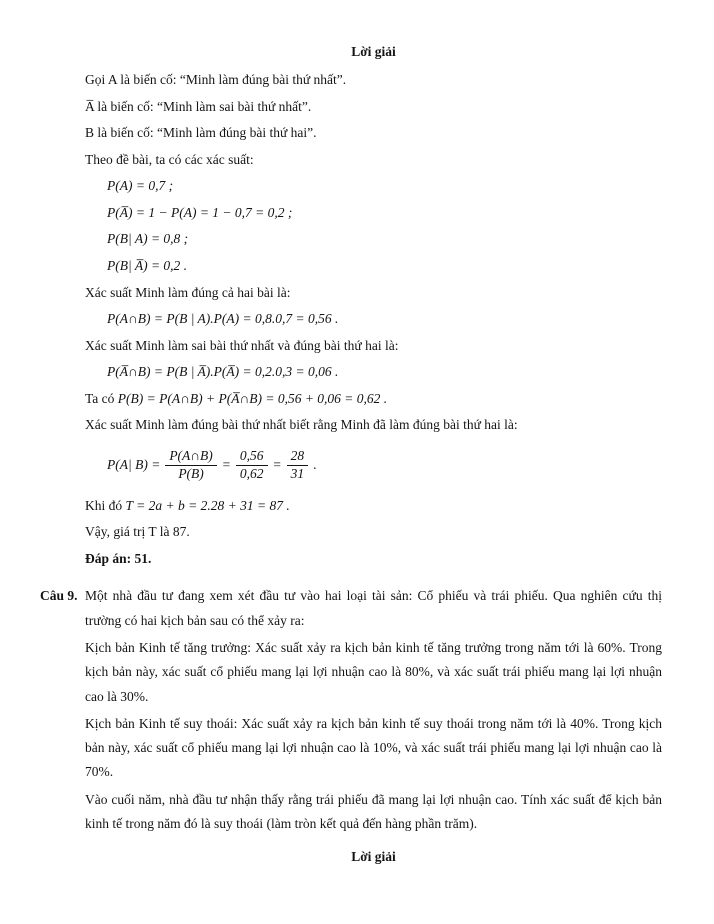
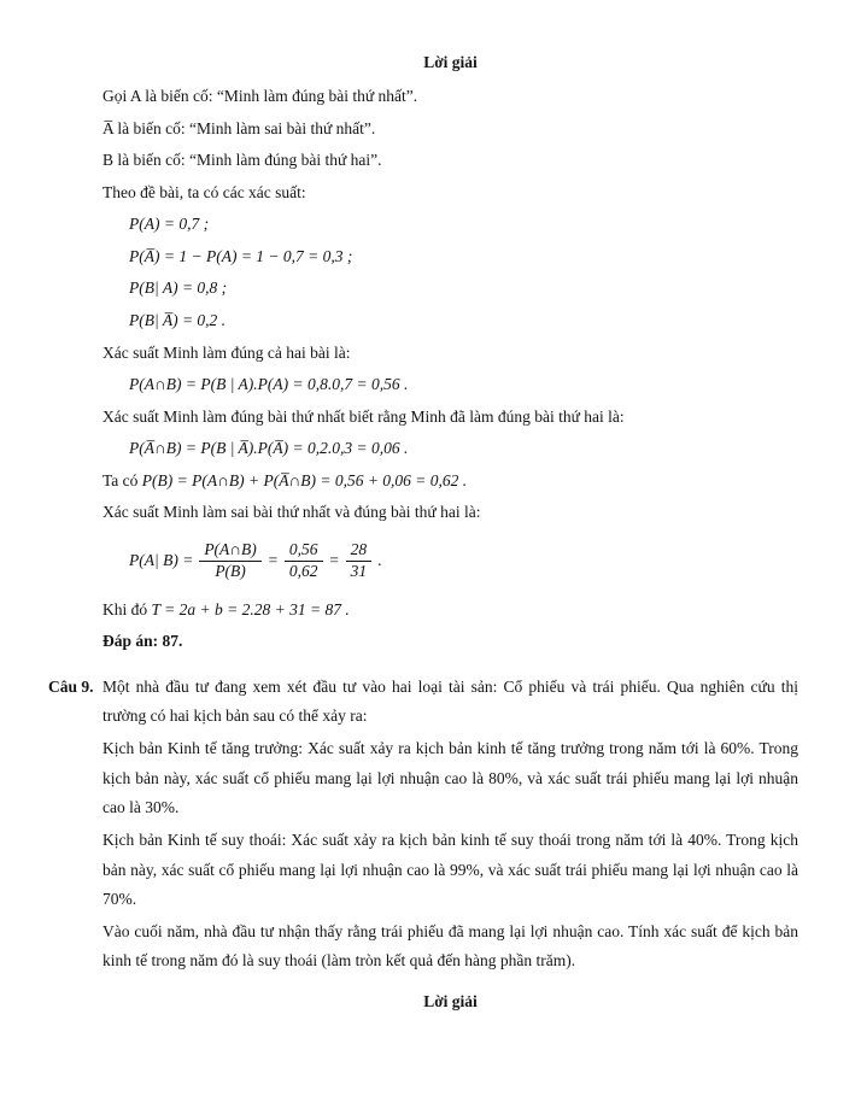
  Lời giải
  Gọi A là biến cố: “Minh làm đúng bài thứ nhất”.
  A̅ là biến cố: “Minh làm sai bài thứ nhất”.
  B là biến cố: “Minh làm đúng bài thứ hai”.
  Theo đề bài, ta có các xác suất:
  P(A) = 0,7 ;
- P(A̅) = 1 − P(A) = 1 − 0,7 = 0,2 ;
+ P(A̅) = 1 − P(A) = 1 − 0,7 = 0,3 ;
  P(B| A) = 0,8 ;
  P(B| A̅) = 0,2 .
  Xác suất Minh làm đúng cả hai bài là:
  P(A∩B) = P(B | A).P(A) = 0,8.0,7 = 0,56 .
- Xác suất Minh làm sai bài thứ nhất và đúng bài thứ hai là:
+ Xác suất Minh làm đúng bài thứ nhất biết rằng Minh đã làm đúng bài thứ hai là:
  P(A̅∩B) = P(B | A̅).P(A̅) = 0,2.0,3 = 0,06 .
  Ta có P(B) = P(A∩B) + P(A̅∩B) = 0,56 + 0,06 = 0,62 .
- Xác suất Minh làm đúng bài thứ nhất biết rằng Minh đã làm đúng bài thứ hai là:
+ Xác suất Minh làm sai bài thứ nhất và đúng bài thứ hai là:
  P(A| B) =
  P(A∩B)
  P(B)
  =
  0,56
  0,62
  =
  28
  31
  .
  Khi đó T = 2a + b = 2.28 + 31 = 87 .
- Vậy, giá trị T là 87.
- Đáp án: 51.
+ Đáp án: 87.
  Câu 9.
  Một nhà đầu tư đang xem xét đầu tư vào hai loại tài sản: Cổ phiếu và trái phiếu. Qua nghiên cứu thị trường có hai kịch bản sau có thể xảy ra:
  Kịch bản Kinh tế tăng trưởng: Xác suất xảy ra kịch bản kinh tế tăng trưởng trong năm tới là 60%. Trong kịch bản này, xác suất cổ phiếu mang lại lợi nhuận cao là 80%, và xác suất trái phiếu mang lại lợi nhuận cao là 30%.
- Kịch bản Kinh tế suy thoái: Xác suất xảy ra kịch bản kinh tế suy thoái trong năm tới là 40%. Trong kịch bản này, xác suất cổ phiếu mang lại lợi nhuận cao là 10%, và xác suất trái phiếu mang lại lợi nhuận cao là 70%.
+ Kịch bản Kinh tế suy thoái: Xác suất xảy ra kịch bản kinh tế suy thoái trong năm tới là 40%. Trong kịch bản này, xác suất cổ phiếu mang lại lợi nhuận cao là 99%, và xác suất trái phiếu mang lại lợi nhuận cao là 70%.
  Vào cuối năm, nhà đầu tư nhận thấy rằng trái phiếu đã mang lại lợi nhuận cao. Tính xác suất để kịch bản kinh tế trong năm đó là suy thoái (làm tròn kết quả đến hàng phần trăm).
  Lời giải
